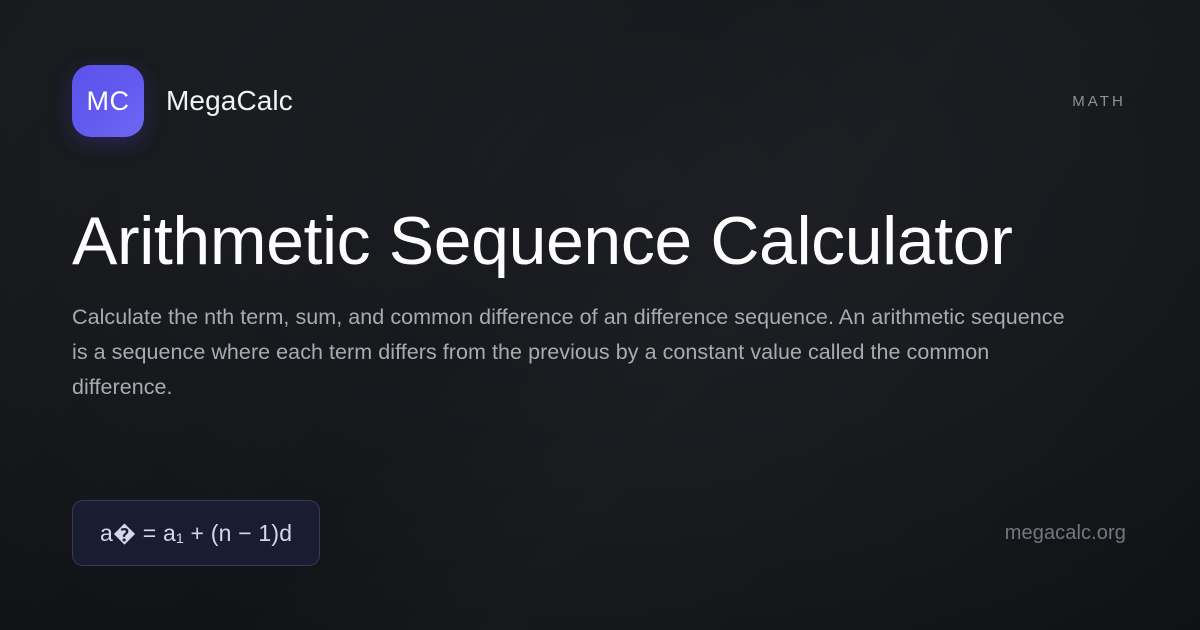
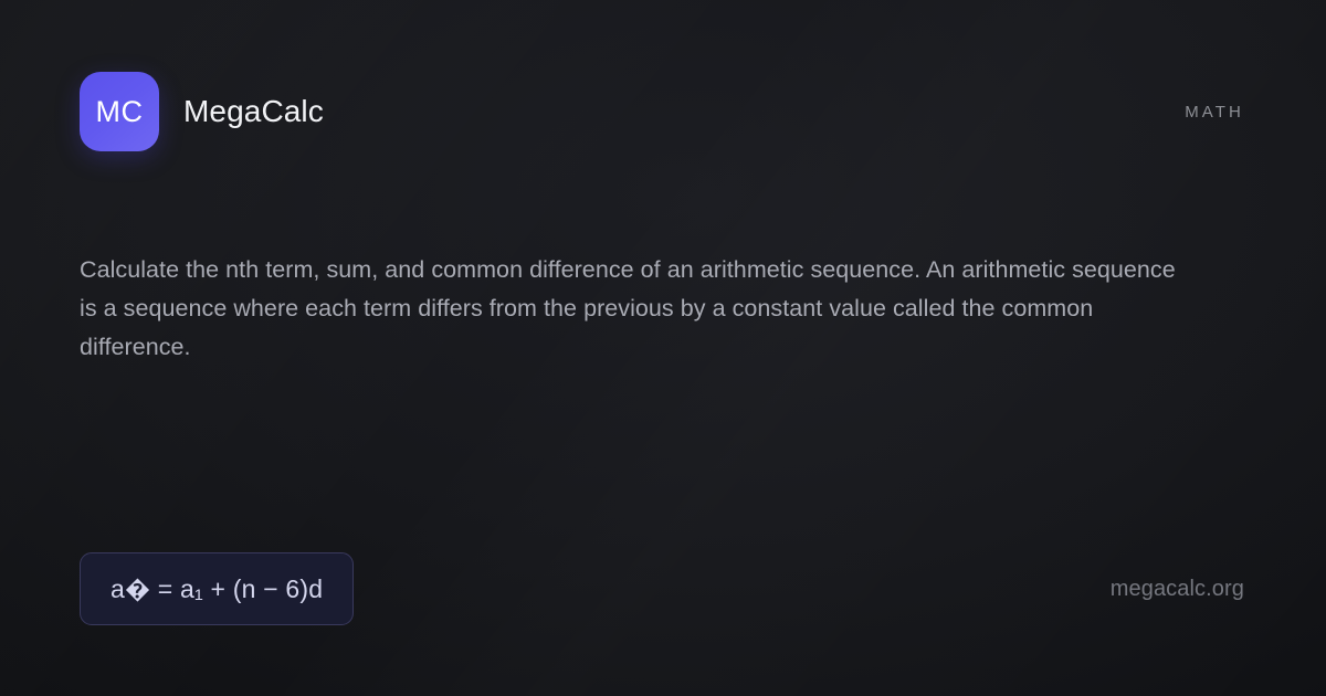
  MC
  MegaCalc
  MATH
- Arithmetic Sequence Calculator
- Calculate the nth term, sum, and common difference of an difference sequence. An arithmetic sequence is a sequence where each term differs from the previous by a constant value called the common difference.
+ Calculate the nth term, sum, and common difference of an arithmetic sequence. An arithmetic sequence is a sequence where each term differs from the previous by a constant value called the common difference.
- a� = a₁ + (n − 1)d
+ a� = a₁ + (n − 6)d
  megacalc.org
